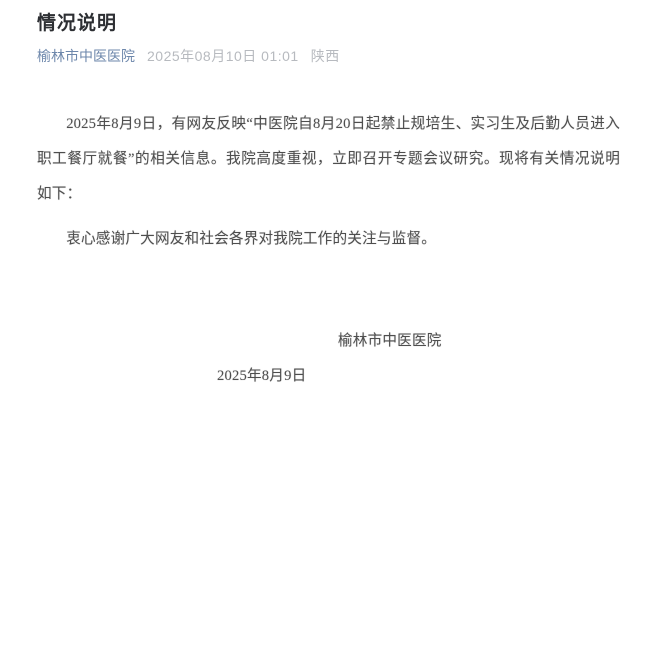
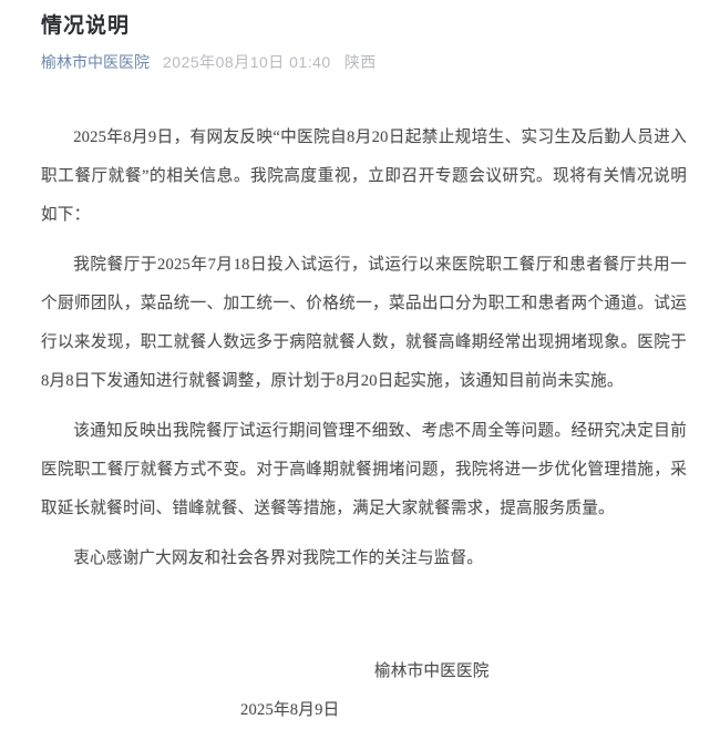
  情况说明
  榆林市中医医院
- 2025年08月10日 01:01
+ 2025年08月10日 01:40
  陕西
  2025年8月9日，有网友反映“中医院自8月20日起禁止规培生、实习生及后勤人员进入职工餐厅就餐”的相关信息。我院高度重视，立即召开专题会议研究。现将有关情况说明如下：
+ 我院餐厅于2025年7月18日投入试运行，试运行以来医院职工餐厅和患者餐厅共用一个厨师团队，菜品统一、加工统一、价格统一，菜品出口分为职工和患者两个通道。试运行以来发现，职工就餐人数远多于病陪就餐人数，就餐高峰期经常出现拥堵现象。医院于8月8日下发通知进行就餐调整，原计划于8月20日起实施，该通知目前尚未实施。
+ 该通知反映出我院餐厅试运行期间管理不细致、考虑不周全等问题。经研究决定目前医院职工餐厅就餐方式不变。对于高峰期就餐拥堵问题，我院将进一步优化管理措施，采取延长就餐时间、错峰就餐、送餐等措施，满足大家就餐需求，提高服务质量。
  衷心感谢广大网友和社会各界对我院工作的关注与监督。
  榆林市中医医院
  2025年8月9日
